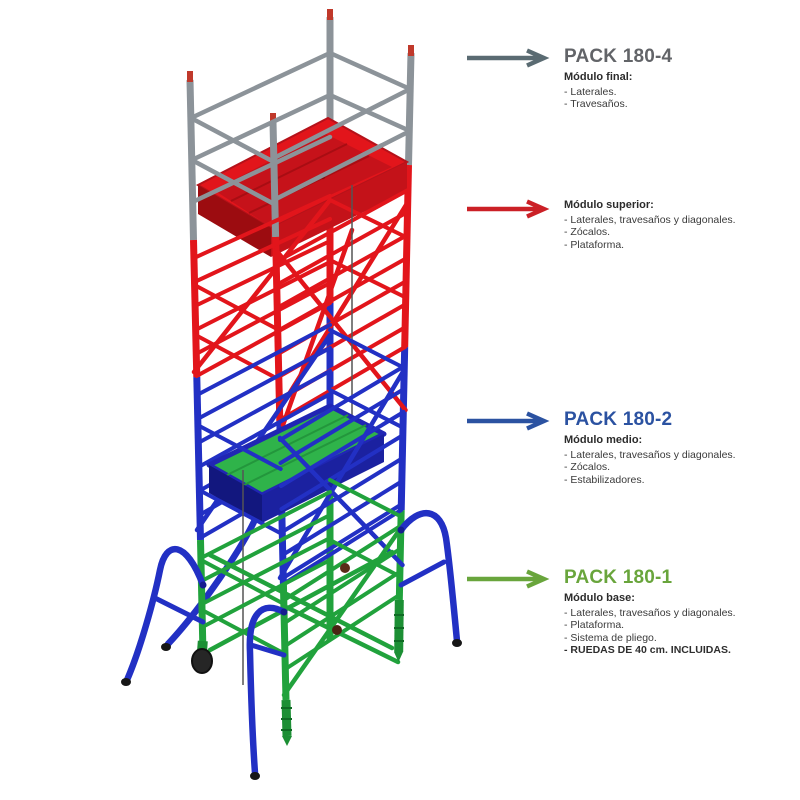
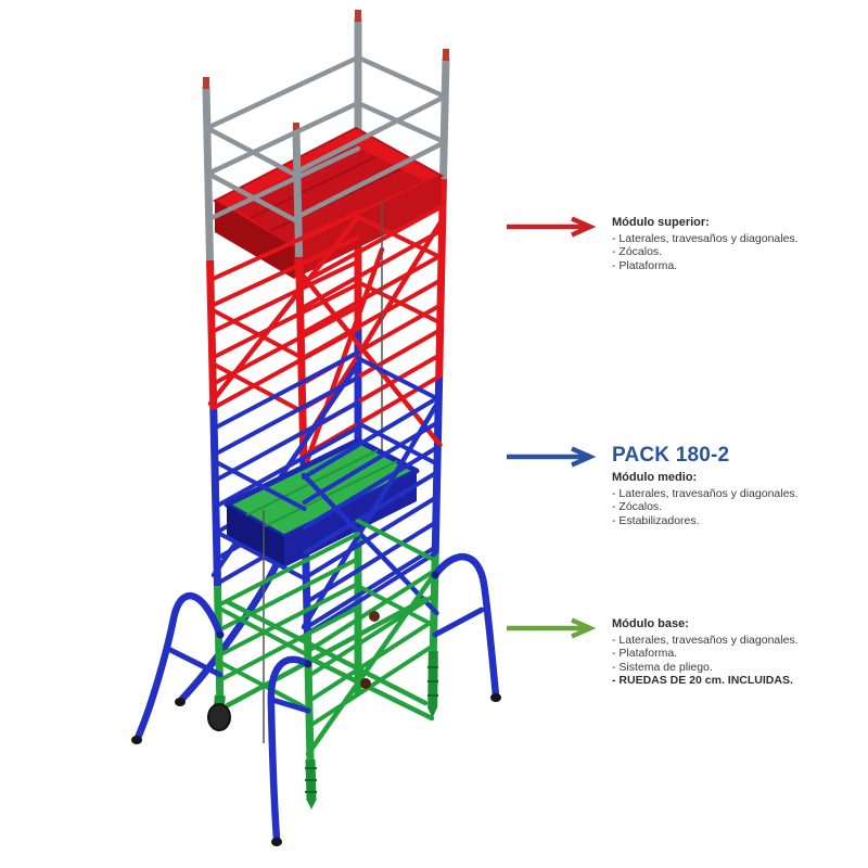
- PACK 180-4
- Módulo final:
- - Laterales.
- - Travesaños.
  Módulo superior:
  - Laterales, travesaños y diagonales.
  - Zócalos.
  - Plataforma.
  PACK 180-2
  Módulo medio:
  - Laterales, travesaños y diagonales.
  - Zócalos.
  - Estabilizadores.
- PACK 180-1
  Módulo base:
  - Laterales, travesaños y diagonales.
  - Plataforma.
  - Sistema de pliego.
- - RUEDAS DE 40 cm. INCLUIDAS.
+ - RUEDAS DE 20 cm. INCLUIDAS.
